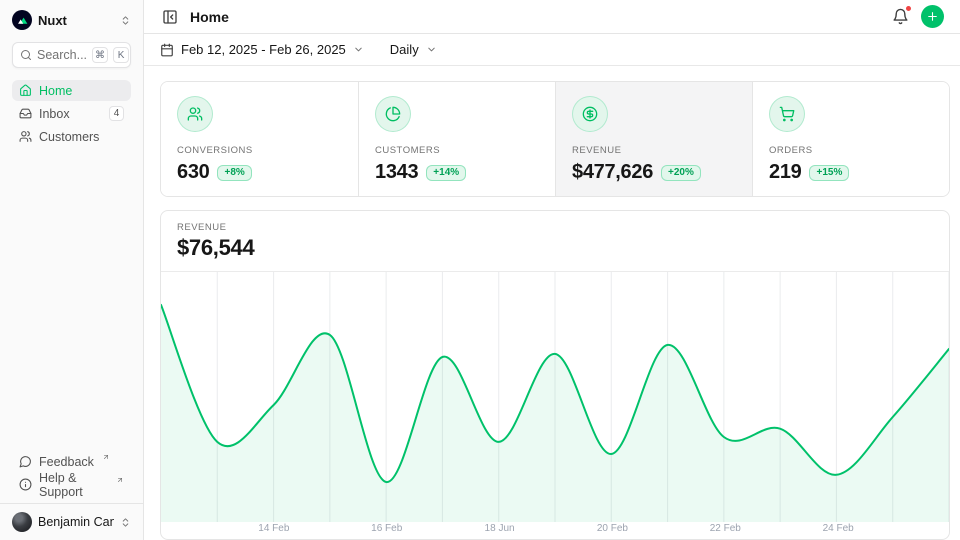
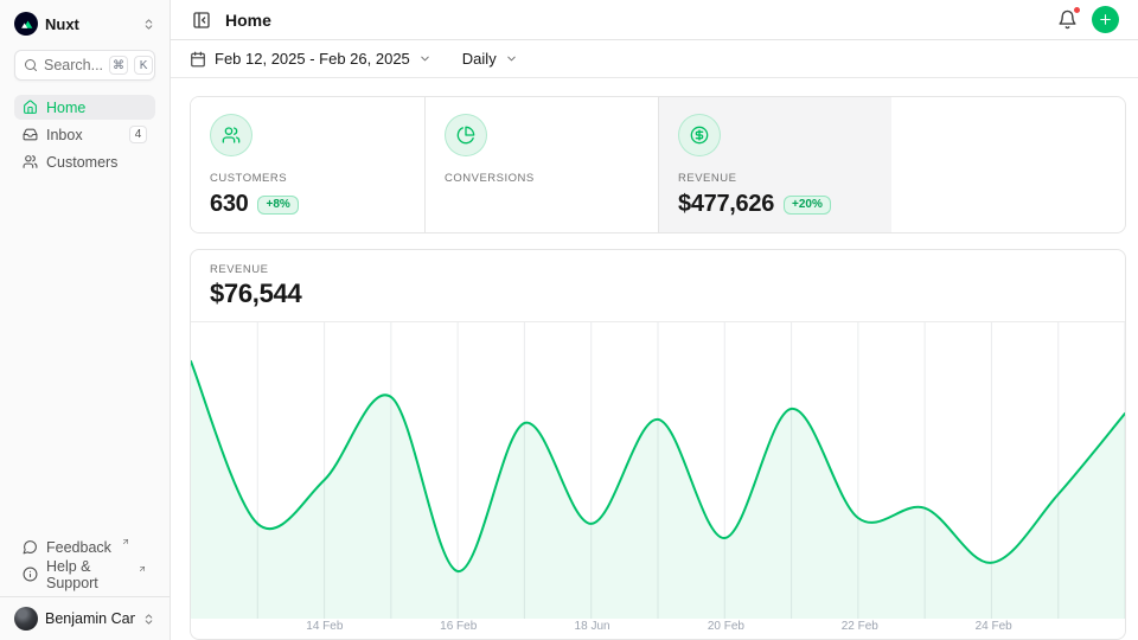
  Nuxt
  Search...
  ⌘
  K
  Home
  Inbox
  4
  Customers
  Feedback
  Help & Support
  Benjamin Can
  Home
  Feb 12, 2025 - Feb 26, 2025
  Daily
- CONVERSIONS
+ CUSTOMERS
  630
  +8%
- CUSTOMERS
+ CONVERSIONS
- 1343
- +14%
  REVENUE
  $477,626
  +20%
- ORDERS
- 219
- +15%
  REVENUE
  $76,544
  14 Feb
  16 Feb
  18 Jun
  20 Feb
  22 Feb
  24 Feb
